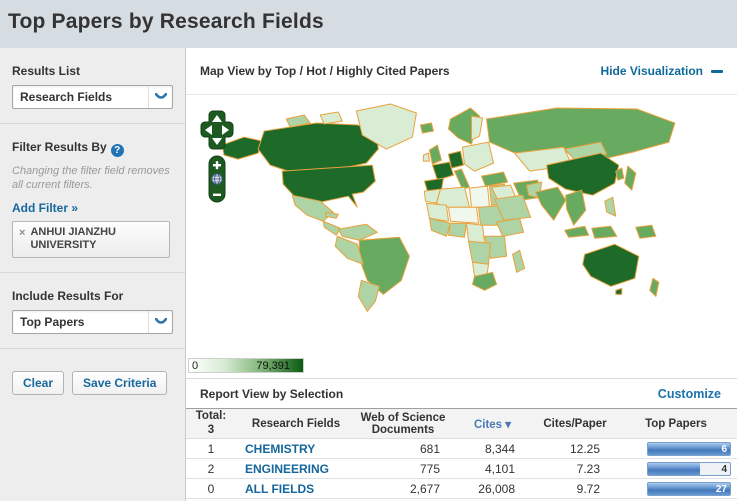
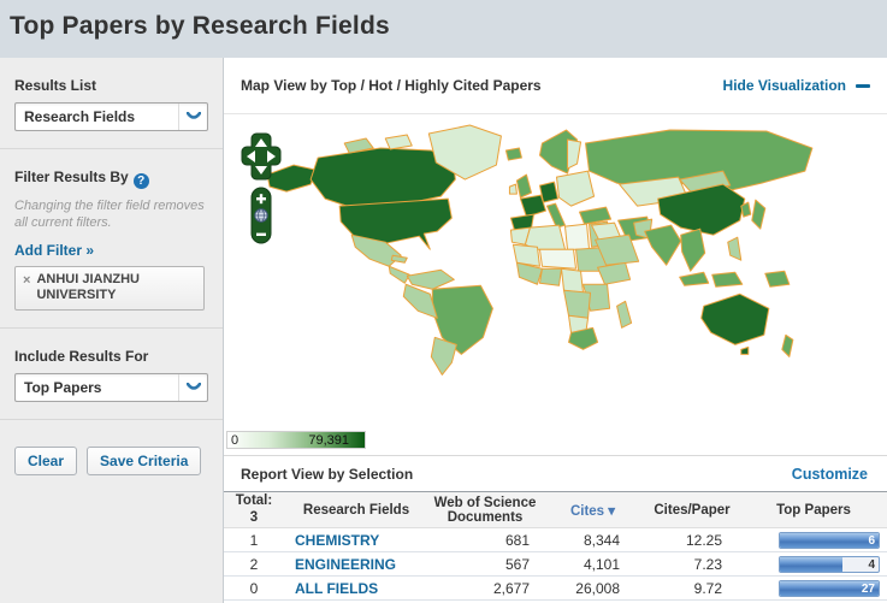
  Top Papers by Research Fields
  Results List
  Research Fields
  Filter Results By ?
  Changing the filter field removes all current filters.
  Add Filter »
  ×
  ANHUI JIANZHU UNIVERSITY
  Include Results For
  Top Papers
  Clear
  Save Criteria
  Map View by Top / Hot / Highly Cited Papers
  Hide Visualization
  0
  79,391
  Report View by Selection
  Customize
  Total:
  3
  Research Fields
  Web of Science Documents
  Cites ▾
  Cites/Paper
  Top Papers
  1
  CHEMISTRY
  681
  8,344
  12.25
  6
  2
  ENGINEERING
- 775
+ 567
  4,101
  7.23
  4
  0
  ALL FIELDS
  2,677
  26,008
  9.72
  27
